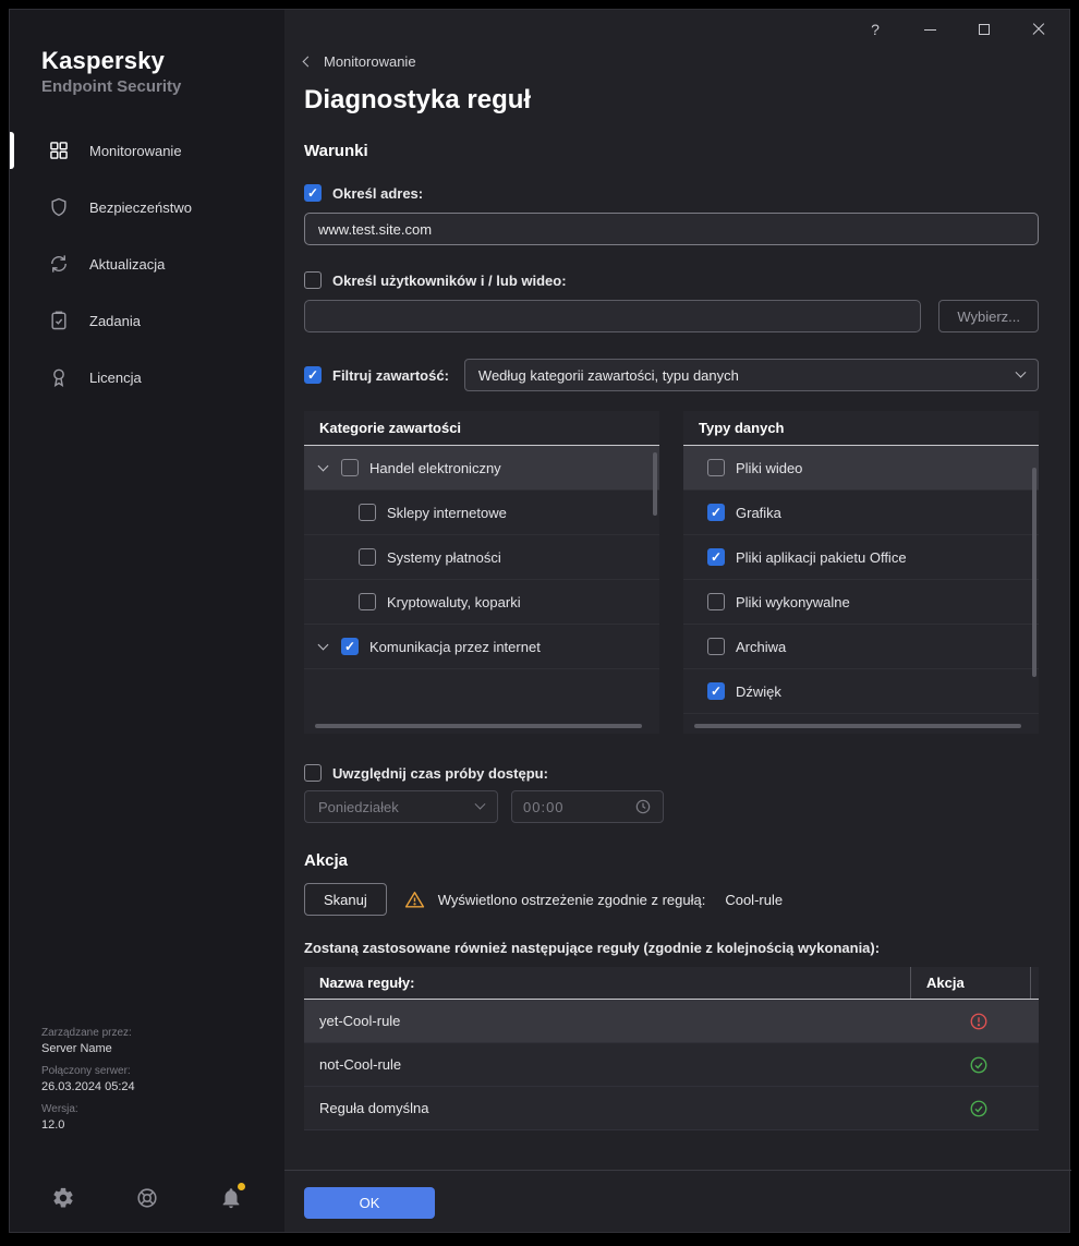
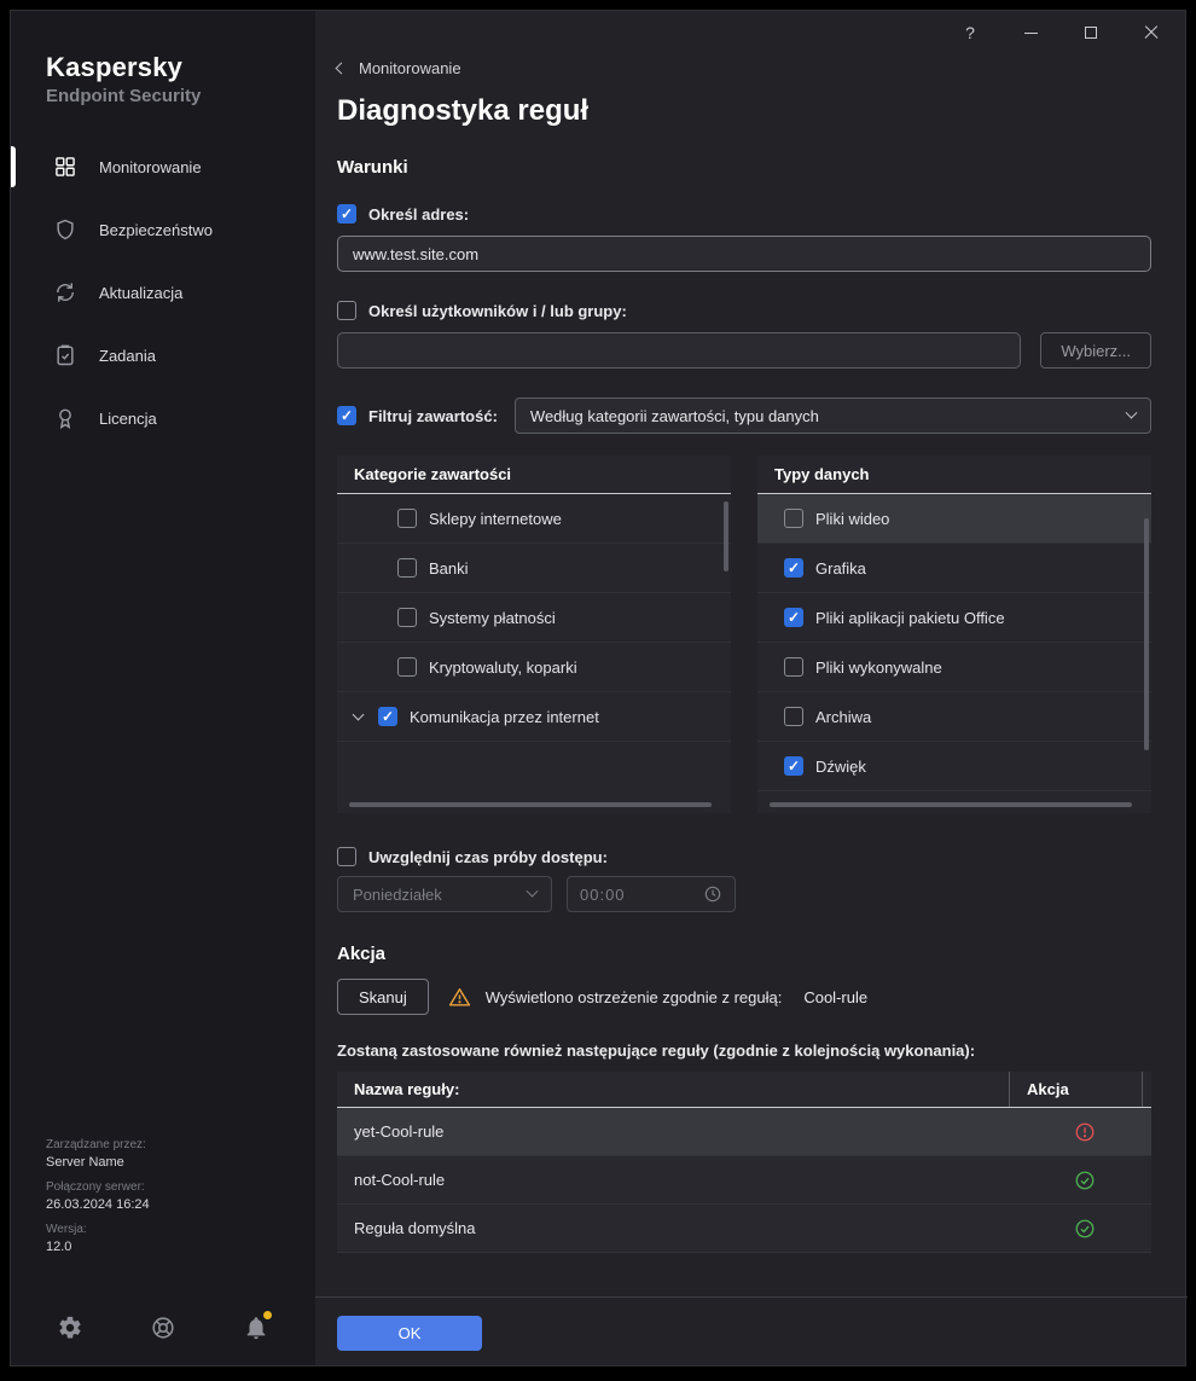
  ?
  Kaspersky
  Endpoint Security
  Monitorowanie
  Bezpieczeństwo
  Aktualizacja
  Zadania
  Licencja
  Zarządzane przez:
  Server Name
  Połączony serwer:
- 26.03.2024 05:24
+ 26.03.2024 16:24
  Wersja:
  12.0
  Monitorowanie
  Diagnostyka reguł
  Warunki
  Określ adres:
  www.test.site.com
- Określ użytkowników i / lub wideo:
+ Określ użytkowników i / lub grupy:
  Wybierz...
  Filtruj zawartość:
  Według kategorii zawartości, typu danych
  Kategorie zawartości
- Handel elektroniczny
  Sklepy internetowe
+ Banki
  Systemy płatności
  Kryptowaluty, koparki
  Komunikacja przez internet
  Typy danych
  Pliki wideo
  Grafika
  Pliki aplikacji pakietu Office
  Pliki wykonywalne
  Archiwa
  Dźwięk
  Uwzględnij czas próby dostępu:
  Poniedziałek
  00:00
  Akcja
  Skanuj
  Wyświetlono ostrzeżenie zgodnie z regułą:
  Cool-rule
  Zostaną zastosowane również następujące reguły (zgodnie z kolejnością wykonania):
  Nazwa reguły:
  Akcja
  yet-Cool-rule
  not-Cool-rule
  Reguła domyślna
  OK
